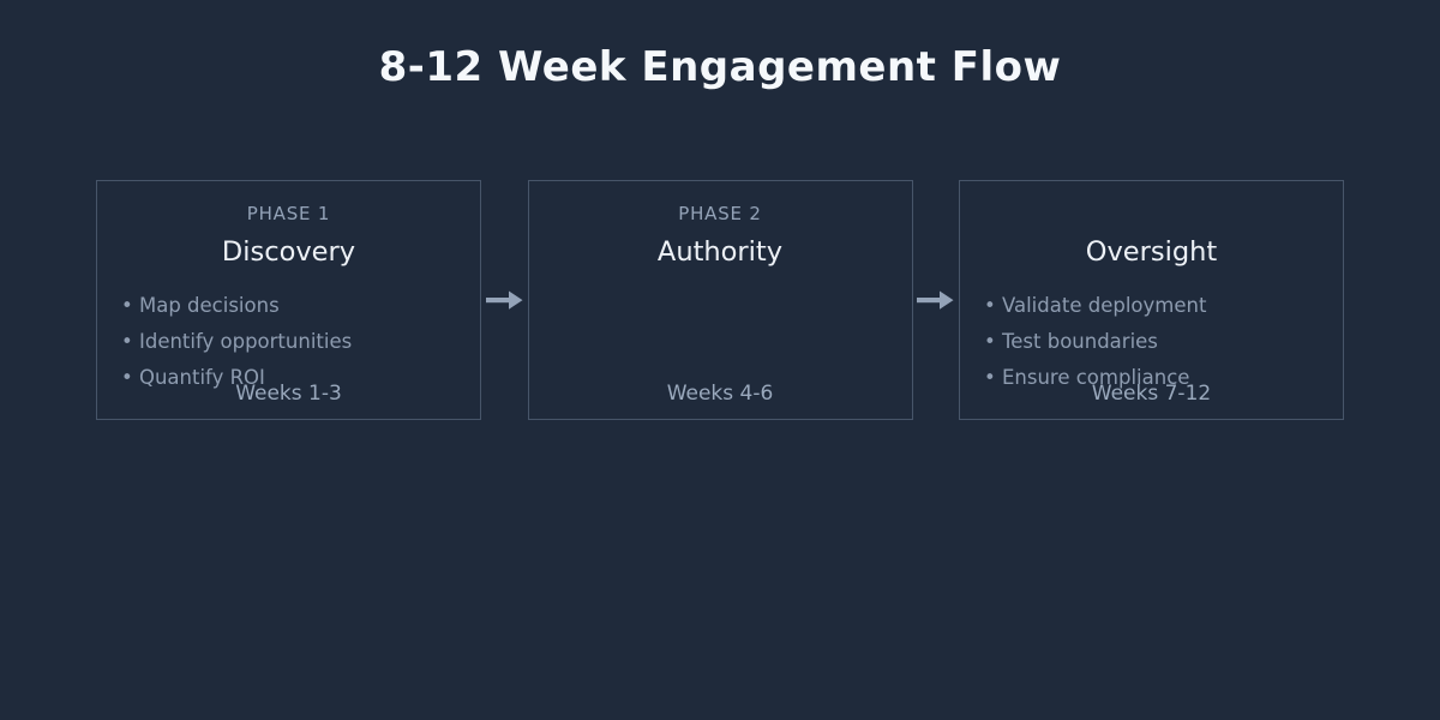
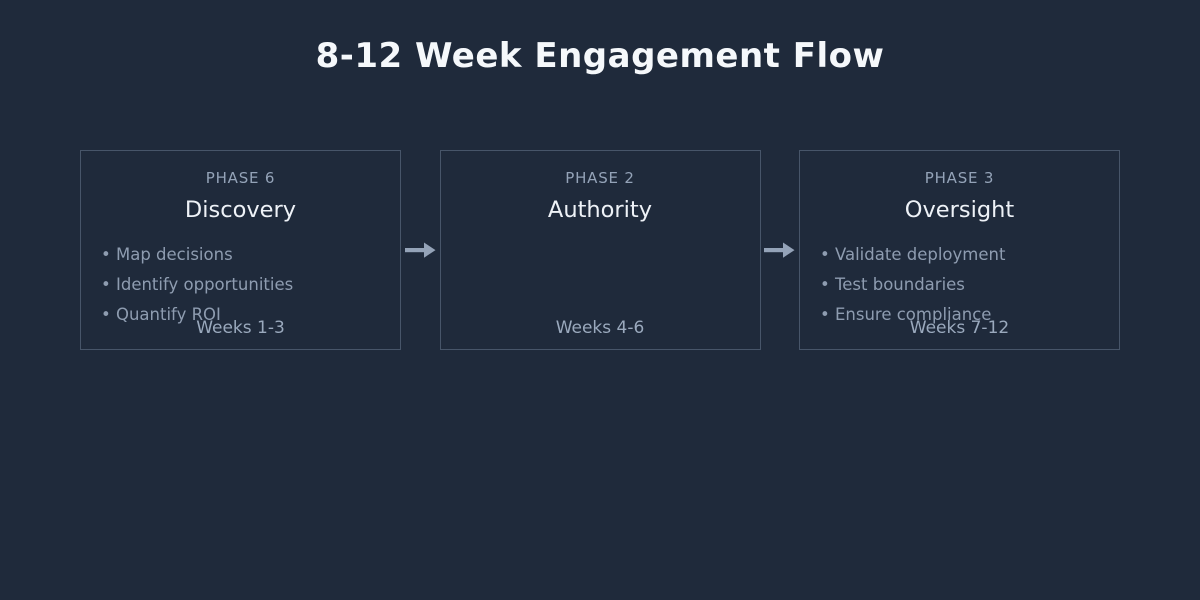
  8-12 Week Engagement Flow
- PHASE 1
+ PHASE 6
  Discovery
  Map decisions
  Identify opportunities
  Quantify ROI
  Weeks 1-3
  PHASE 2
  Authority
  Weeks 4-6
+ PHASE 3
  Oversight
  Validate deployment
  Test boundaries
  Ensure compliance
  Weeks 7-12
